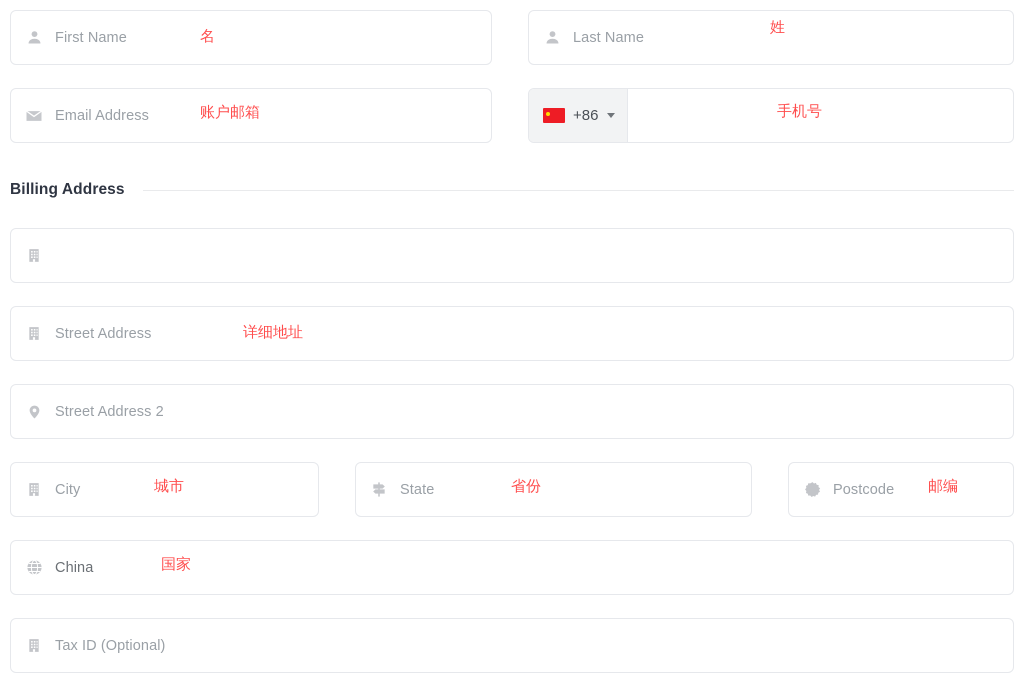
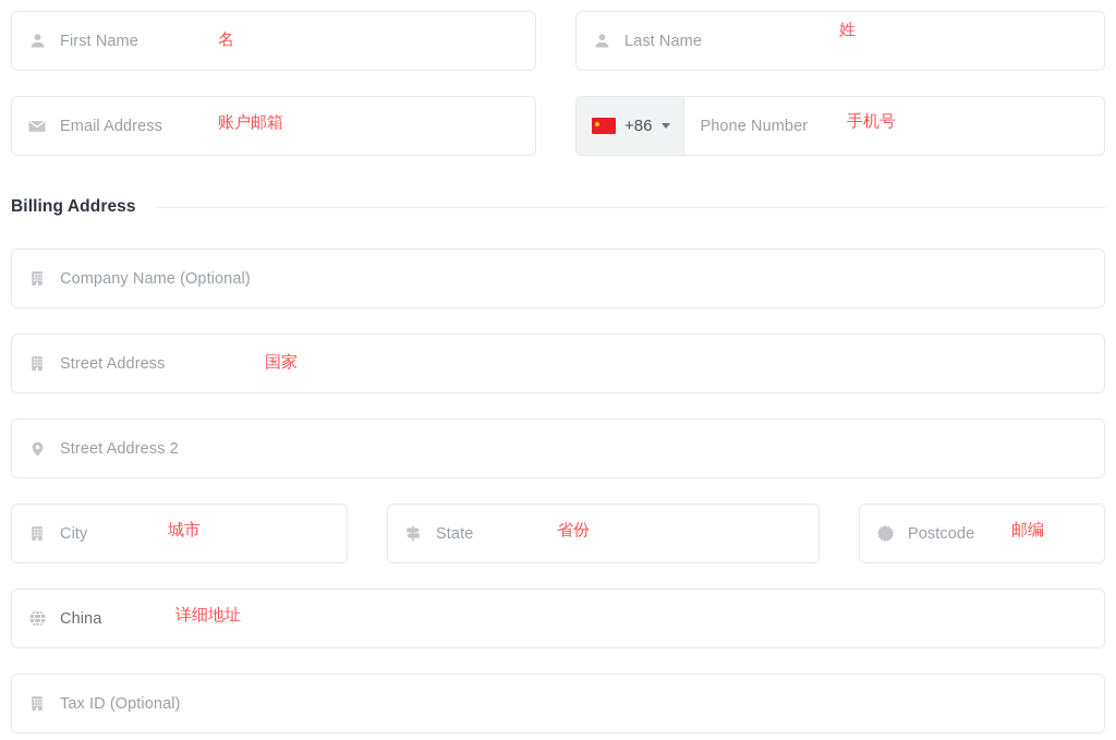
  Billing Address
  First Name
  Last Name
  Email Address
  +86
+ Phone Number
+ Company Name (Optional)
  Street Address
  Street Address 2
  City
  State
  Postcode
  China
  Tax ID (Optional)
  名
  姓
  账户邮箱
  手机号
- 详细地址
+ 国家
  城市
  省份
  邮编
- 国家
+ 详细地址
